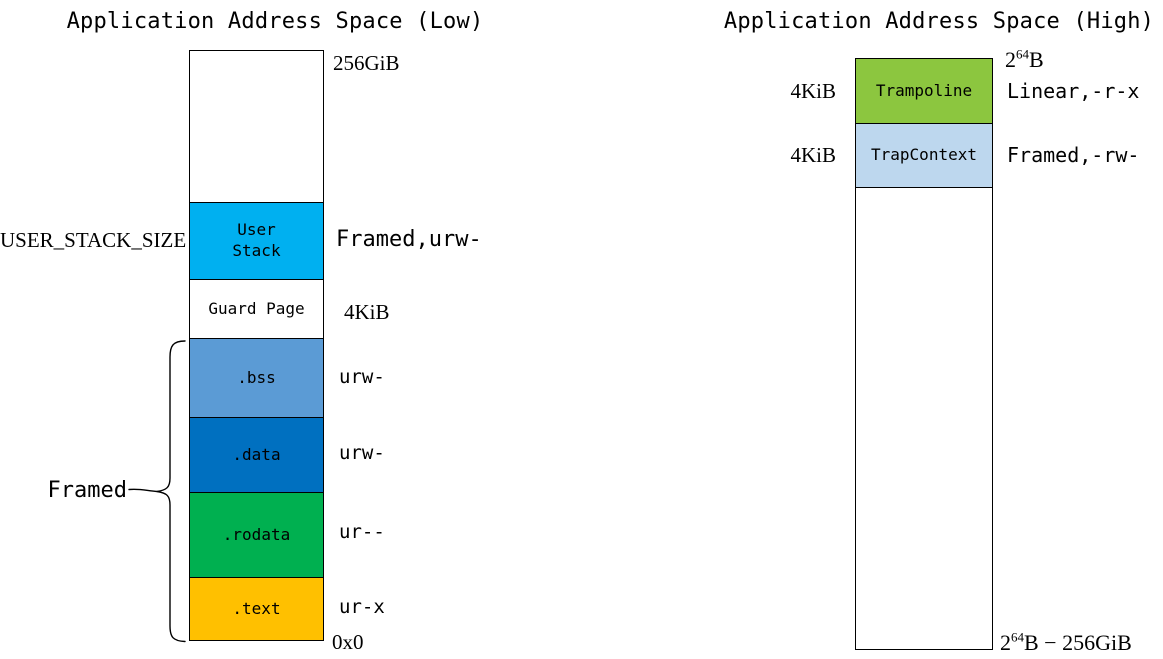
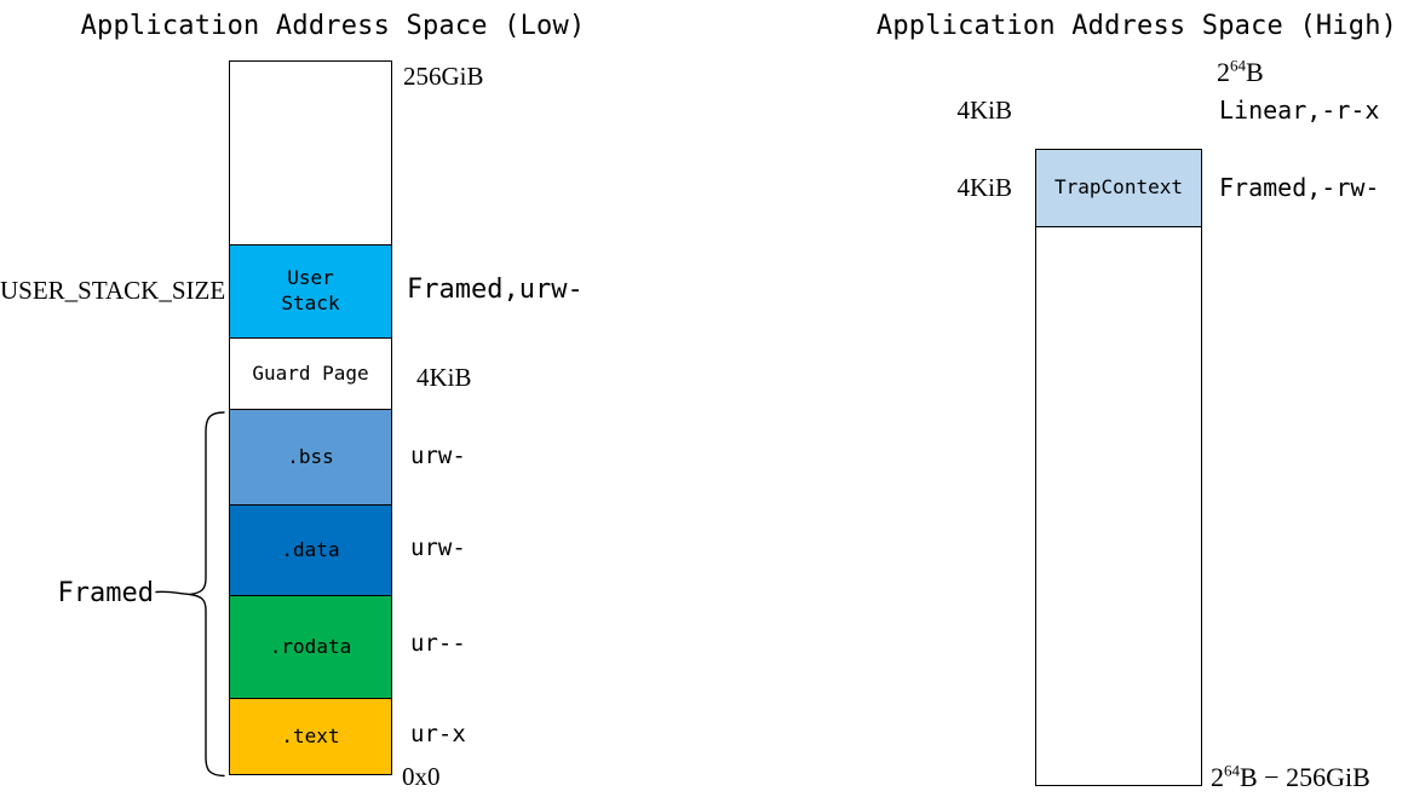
  Application Address Space (Low)
  User
  Stack
  Guard Page
  .bss
  .data
  .rodata
  .text
  256GiB
  USER_STACK_SIZE
  Framed,urw-
  4KiB
  urw-
  urw-
  ur--
  ur-x
  0x0
  Framed
  Application Address Space (High)
- Trampoline
  TrapContext
  264B
  4KiB
  Linear,-r-x
  4KiB
  Framed,-rw-
  264B − 256GiB
